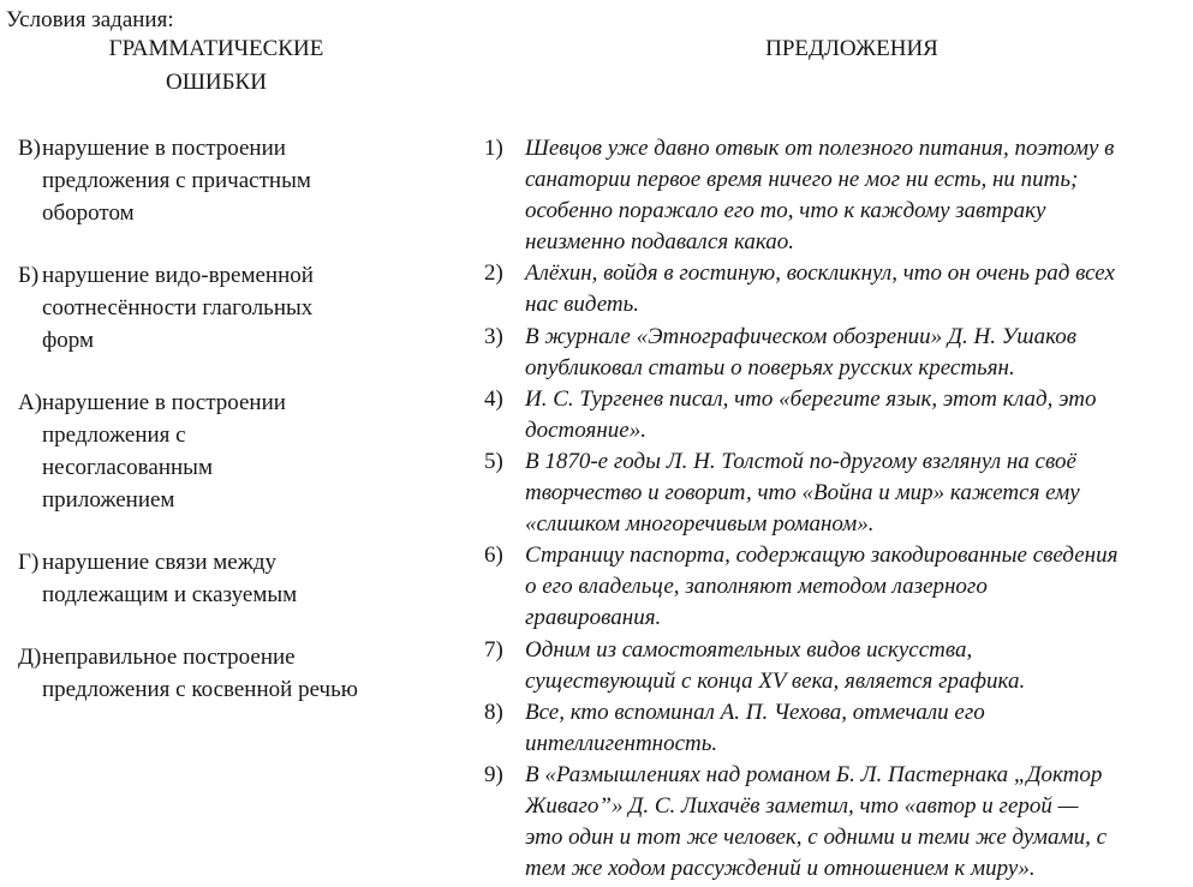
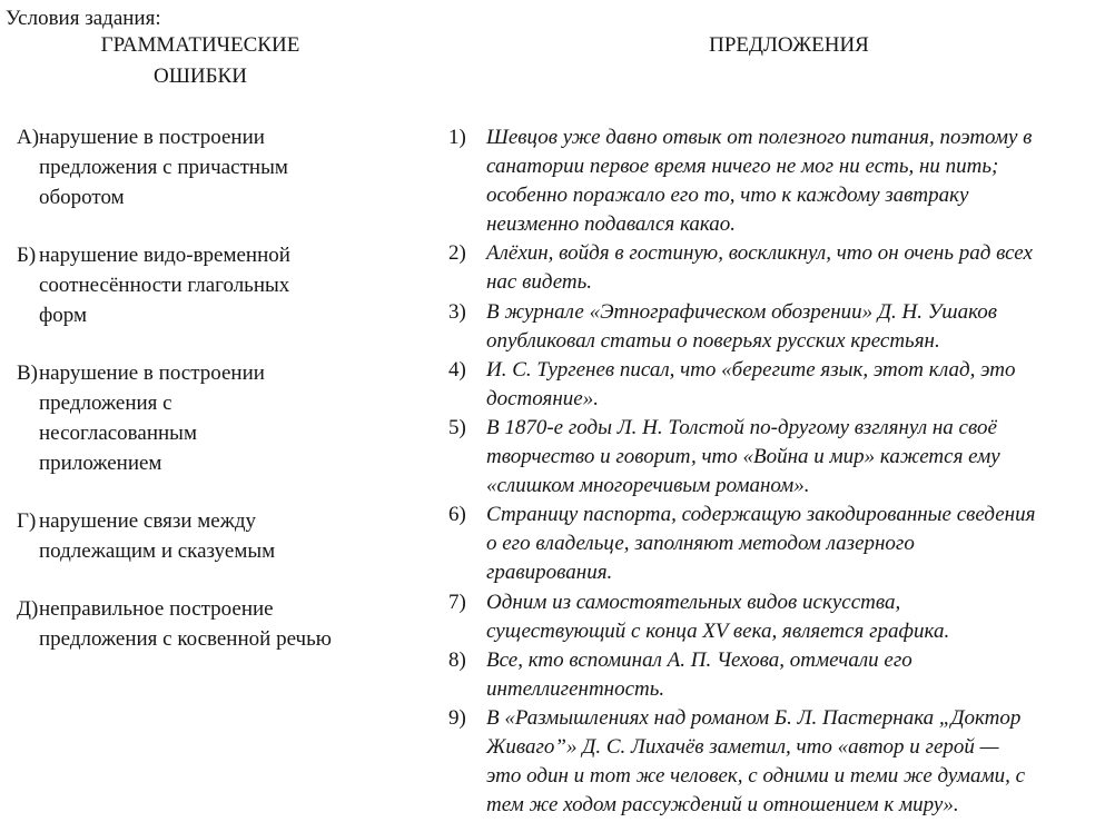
  Условия задания:
  ГРАММАТИЧЕСКИЕ
  ОШИБКИ
- В)
+ А)
  нарушение в построении
  предложения с причастным
  оборотом
  Б)
  нарушение видо-временной
  соотнесённости глагольных
  форм
- А)
+ В)
  нарушение в построении
  предложения с
  несогласованным
  приложением
  Г)
  нарушение связи между
  подлежащим и сказуемым
  Д)
  неправильное построение
  предложения с косвенной речью
  ПРЕДЛОЖЕНИЯ
  1)
  Шевцов уже давно отвык от полезного питания, поэтому в
  санатории первое время ничего не мог ни есть, ни пить;
  особенно поражало его то, что к каждому завтраку
  неизменно подавался какао.
  2)
  Алёхин, войдя в гостиную, воскликнул, что он очень рад всех
  нас видеть.
  3)
  В журнале «Этнографическом обозрении» Д. Н. Ушаков
  опубликовал статьи о поверьях русских крестьян.
  4)
  И. С. Тургенев писал, что «берегите язык, этот клад, это
  достояние».
  5)
  В 1870-е годы Л. Н. Толстой по-другому взглянул на своё
  творчество и говорит, что «Война и мир» кажется ему
  «слишком многоречивым романом».
  6)
  Страницу паспорта, содержащую закодированные сведения
  о его владельце, заполняют методом лазерного
  гравирования.
  7)
  Одним из самостоятельных видов искусства,
  существующий с конца XV века, является графика.
  8)
  Все, кто вспоминал А. П. Чехова, отмечали его
  интеллигентность.
  9)
  В «Размышлениях над романом Б. Л. Пастернака „Доктор
  Живаго”» Д. С. Лихачёв заметил, что «автор и герой —
  это один и тот же человек, с одними и теми же думами, с
  тем же ходом рассуждений и отношением к миру».
